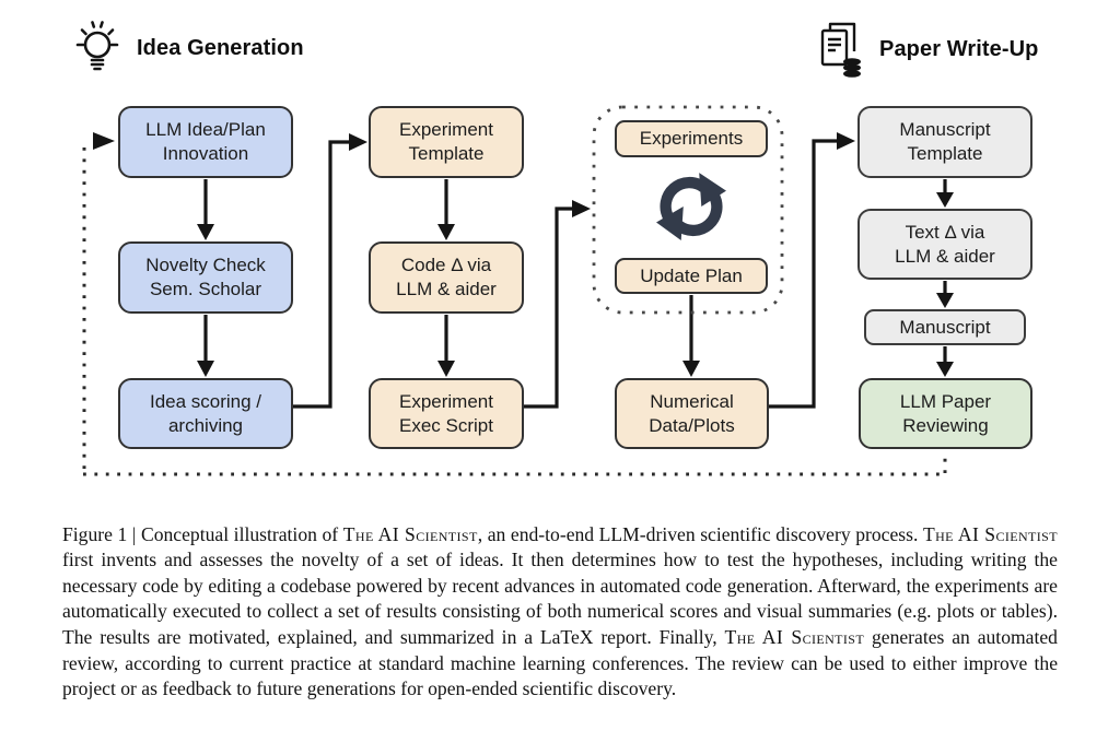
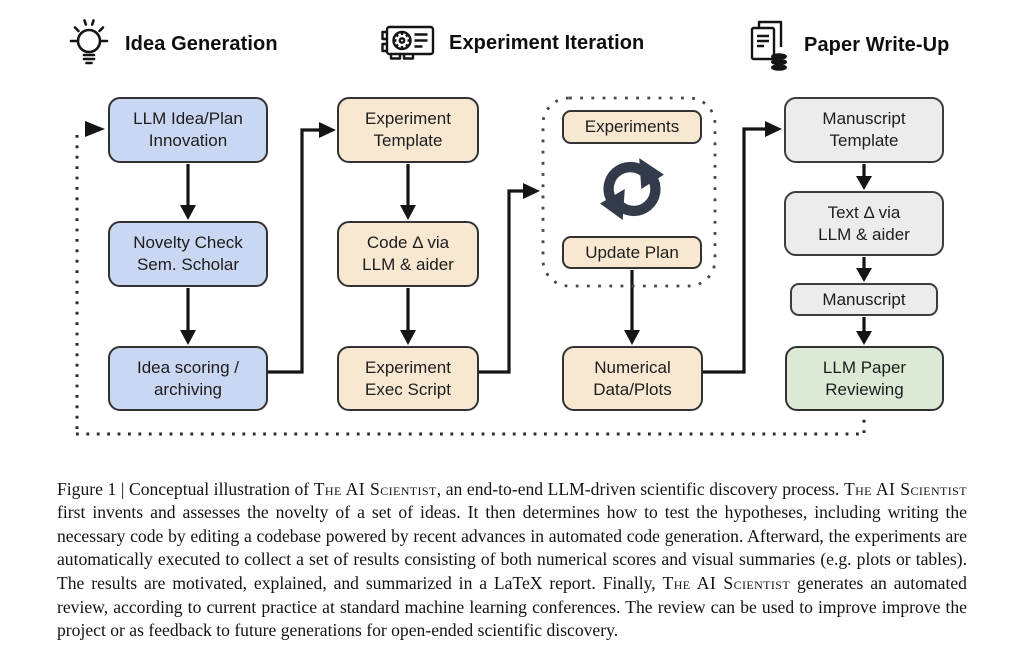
  Idea Generation
+ Experiment Iteration
  Paper Write-Up
  LLM Idea/Plan
  Innovation
  Novelty Check
  Sem. Scholar
  Idea scoring /
  archiving
  Experiment
  Template
  Code Δ via
  LLM & aider
  Experiment
  Exec Script
  Experiments
  Update Plan
  Numerical
  Data/Plots
  Manuscript
  Template
  Text Δ via
  LLM & aider
  Manuscript
  LLM Paper
  Reviewing
- Figure 1 | Conceptual illustration of The AI Scientist, an end-to-end LLM-driven scientific discovery process. The AI Scientist first invents and assesses the novelty of a set of ideas. It then determines how to test the hypotheses, including writing the necessary code by editing a codebase powered by recent advances in automated code generation. Afterward, the experiments are automatically executed to collect a set of results consisting of both numerical scores and visual summaries (e.g. plots or tables). The results are motivated, explained, and summarized in a LaTeX report. Finally, The AI Scientist generates an automated review, according to current practice at standard machine learning conferences. The review can be used to either improve the project or as feedback to future generations for open-ended scientific discovery.
+ Figure 1 | Conceptual illustration of The AI Scientist, an end-to-end LLM-driven scientific discovery process. The AI Scientist first invents and assesses the novelty of a set of ideas. It then determines how to test the hypotheses, including writing the necessary code by editing a codebase powered by recent advances in automated code generation. Afterward, the experiments are automatically executed to collect a set of results consisting of both numerical scores and visual summaries (e.g. plots or tables). The results are motivated, explained, and summarized in a LaTeX report. Finally, The AI Scientist generates an automated review, according to current practice at standard machine learning conferences. The review can be used to improve improve the project or as feedback to future generations for open-ended scientific discovery.
